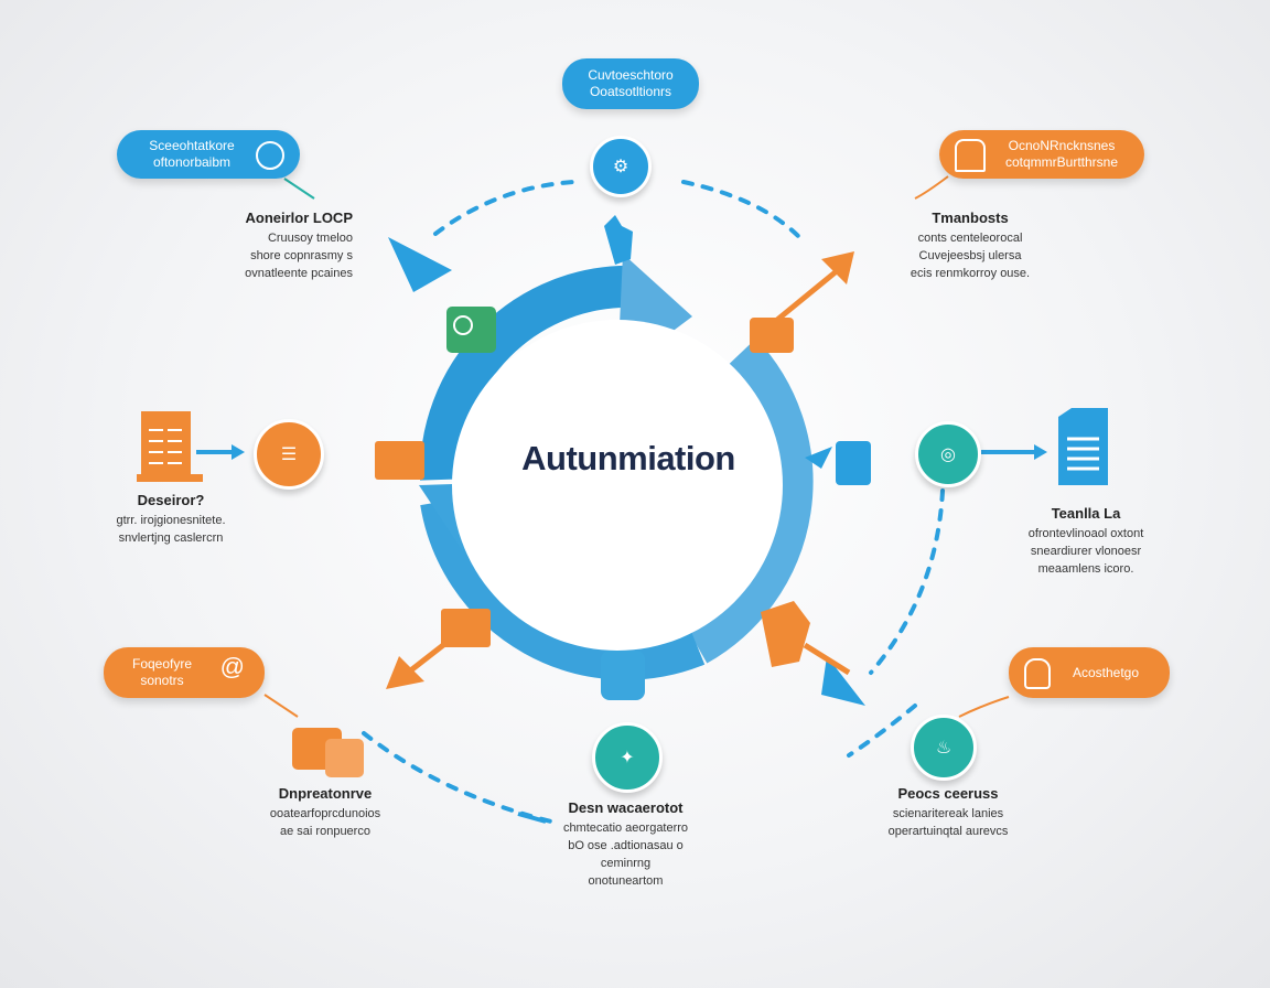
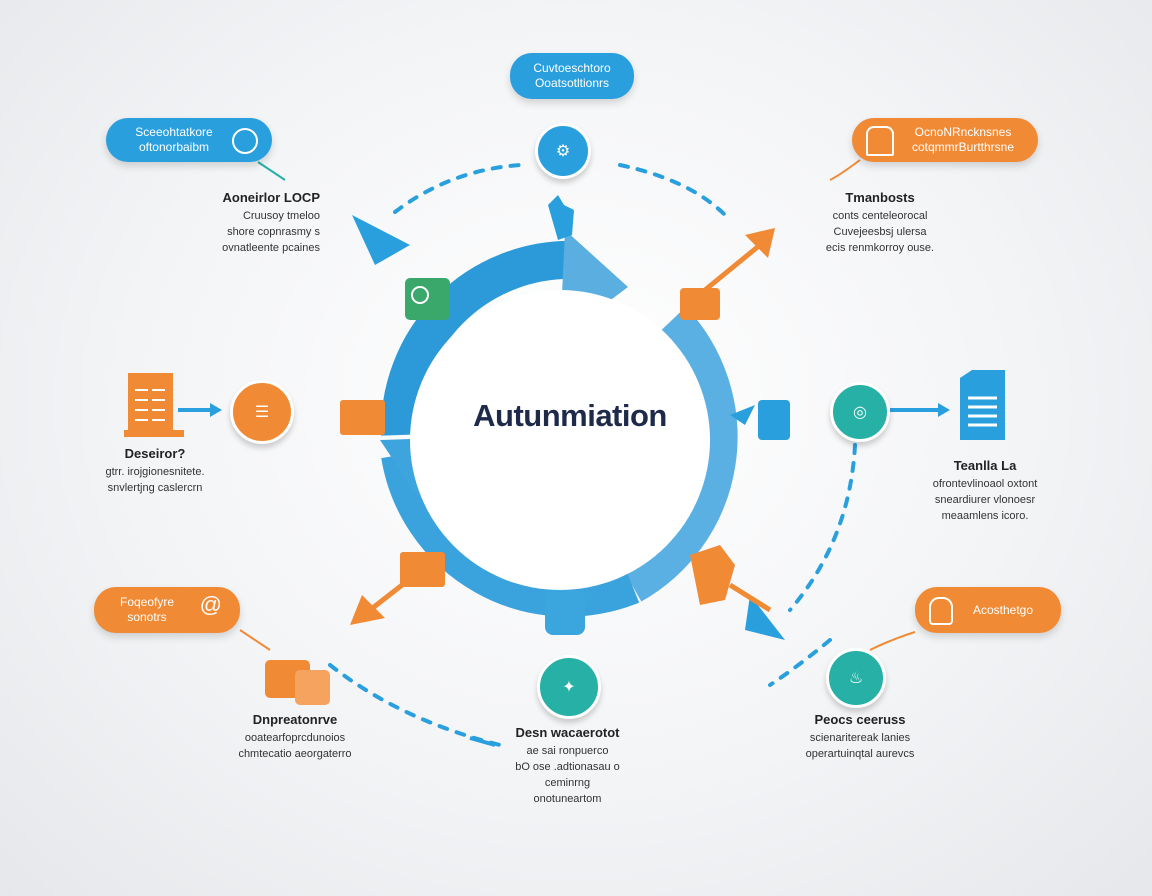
  ⚙
  ☰
  ◎
  ✦
  ♨
  Cuvtoeschtoro
  Ooatsotltionrs
  Sceeohtatkore
  oftonorbaibm
  OcnoNRncknsnes
  cotqmmrBurtthrsne
  Foqeofyre
  sonotrs
  @
  Acosthetgo
  Autunmiation
  Aoneirlor LOCP
  Cruusoy tmeloo
  shore copnrasmy s
  ovnatleente pcaines
  Tmanbosts
  conts centeleorocal
  Cuvejeesbsj ulersa
  ecis renmkorroy ouse.
  Deseiror?
  gtrr. irojgionesnitete.
  snvlertjng caslercrn
  Teanlla La
  ofrontevlinoaol oxtont
  sneardiurer vlonoesr
  meaamlens icoro.
  Dnpreatonrve
  ooatearfoprcdunoios
- ae sai ronpuerco
+ chmtecatio aeorgaterro
  Desn wacaerotot
- chmtecatio aeorgaterro
+ ae sai ronpuerco
  bO ose .adtionasau o
  ceminrng
  onotuneartom
  Peocs ceeruss
  scienaritereak lanies
  operartuinqtal aurevcs
